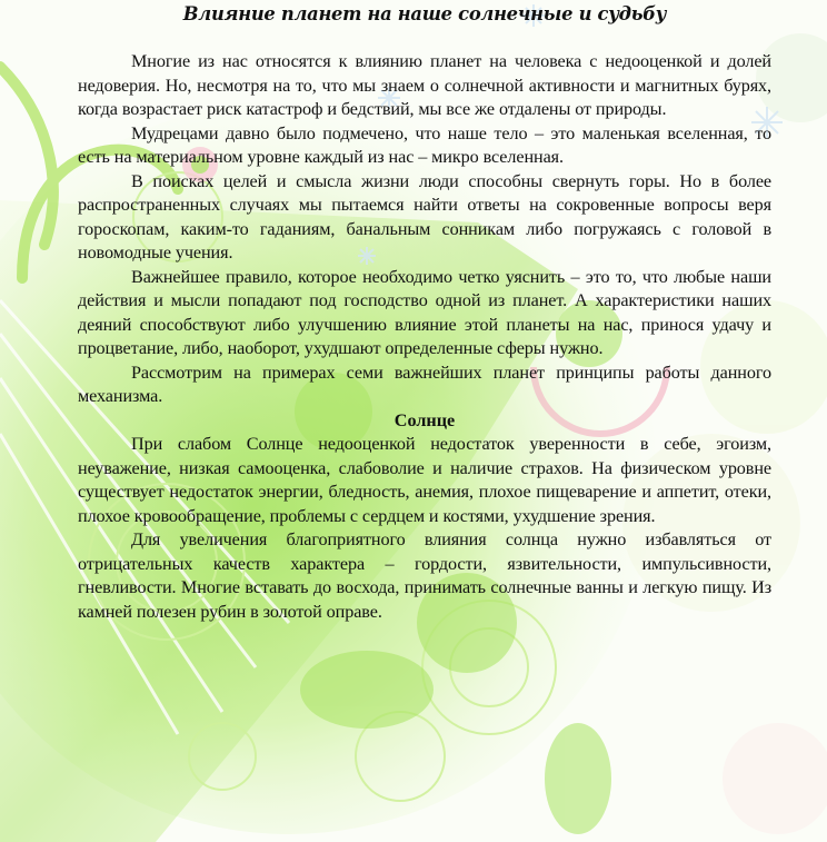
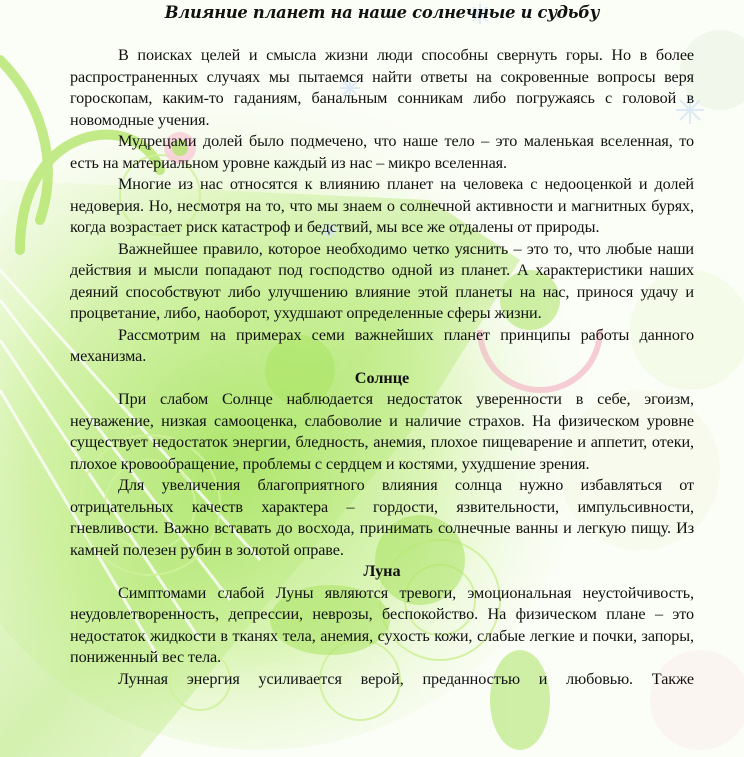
  Влияние планет на наше солнечные и судьбу
- Многие из нас относятся к влиянию планет на человека с недооценкой и долей недоверия. Но, несмотря на то, что мы знаем о солнечной активности и магнитных бурях, когда возрастает риск катастроф и бедствий, мы все же отдалены от природы.
+ В поисках целей и смысла жизни люди способны свернуть горы. Но в более распространенных случаях мы пытаемся найти ответы на сокровенные вопросы веря гороскопам, каким-то гаданиям, банальным сонникам либо погружаясь с головой в новомодные учения.
- Мудрецами давно было подмечено, что наше тело – это маленькая вселенная, то есть на материальном уровне каждый из нас – микро вселенная.
+ Мудрецами долей было подмечено, что наше тело – это маленькая вселенная, то есть на материальном уровне каждый из нас – микро вселенная.
- В поисках целей и смысла жизни люди способны свернуть горы. Но в более распространенных случаях мы пытаемся найти ответы на сокровенные вопросы веря гороскопам, каким-то гаданиям, банальным сонникам либо погружаясь с головой в новомодные учения.
+ Многие из нас относятся к влиянию планет на человека с недооценкой и долей недоверия. Но, несмотря на то, что мы знаем о солнечной активности и магнитных бурях, когда возрастает риск катастроф и бедствий, мы все же отдалены от природы.
- Важнейшее правило, которое необходимо четко уяснить – это то, что любые наши действия и мысли попадают под господство одной из планет. А характеристики наших деяний способствуют либо улучшению влияние этой планеты на нас, принося удачу и процветание, либо, наоборот, ухудшают определенные сферы нужно.
+ Важнейшее правило, которое необходимо четко уяснить – это то, что любые наши действия и мысли попадают под господство одной из планет. А характеристики наших деяний способствуют либо улучшению влияние этой планеты на нас, принося удачу и процветание, либо, наоборот, ухудшают определенные сферы жизни.
  Рассмотрим на примерах семи важнейших планет принципы работы данного механизма.
  Солнце
- При слабом Солнце недооценкой недостаток уверенности в себе, эгоизм, неуважение, низкая самооценка, слабоволие и наличие страхов. На физическом уровне существует недостаток энергии, бледность, анемия, плохое пищеварение и аппетит, отеки, плохое кровообращение, проблемы с сердцем и костями, ухудшение зрения.
+ При слабом Солнце наблюдается недостаток уверенности в себе, эгоизм, неуважение, низкая самооценка, слабоволие и наличие страхов. На физическом уровне существует недостаток энергии, бледность, анемия, плохое пищеварение и аппетит, отеки, плохое кровообращение, проблемы с сердцем и костями, ухудшение зрения.
- Для увеличения благоприятного влияния солнца нужно избавляться от отрицательных качеств характера – гордости, язвительности, импульсивности, гневливости. Многие вставать до восхода, принимать солнечные ванны и легкую пищу. Из камней полезен рубин в золотой оправе.
+ Для увеличения благоприятного влияния солнца нужно избавляться от отрицательных качеств характера – гордости, язвительности, импульсивности, гневливости. Важно вставать до восхода, принимать солнечные ванны и легкую пищу. Из камней полезен рубин в золотой оправе.
+ Луна
+ Симптомами слабой Луны являются тревоги, эмоциональная неустойчивость, неудовлетворенность, депрессии, неврозы, беспокойство. На физическом плане – это недостаток жидкости в тканях тела, анемия, сухость кожи, слабые легкие и почки, запоры, пониженный вес тела.
+ Лунная энергия усиливается верой, преданностью и любовью. Также
